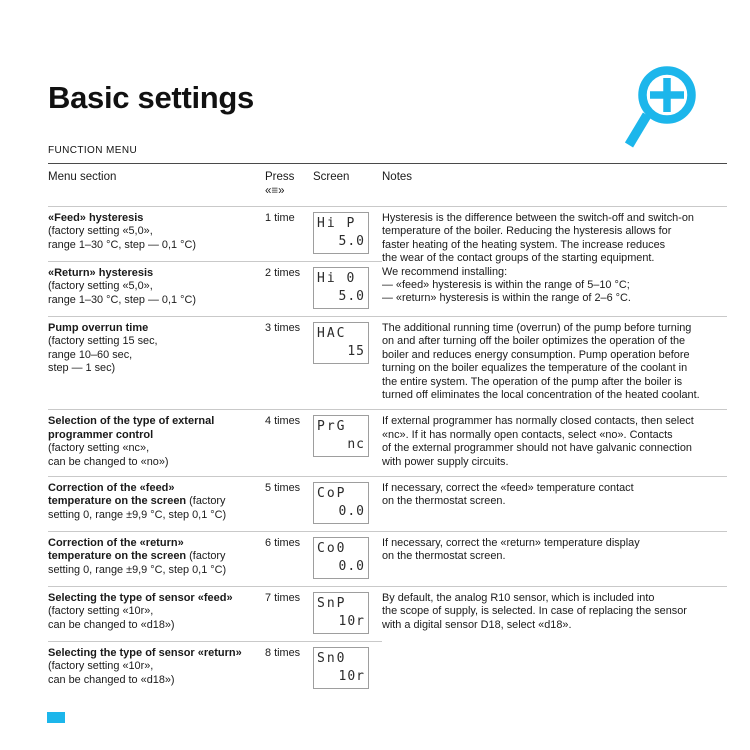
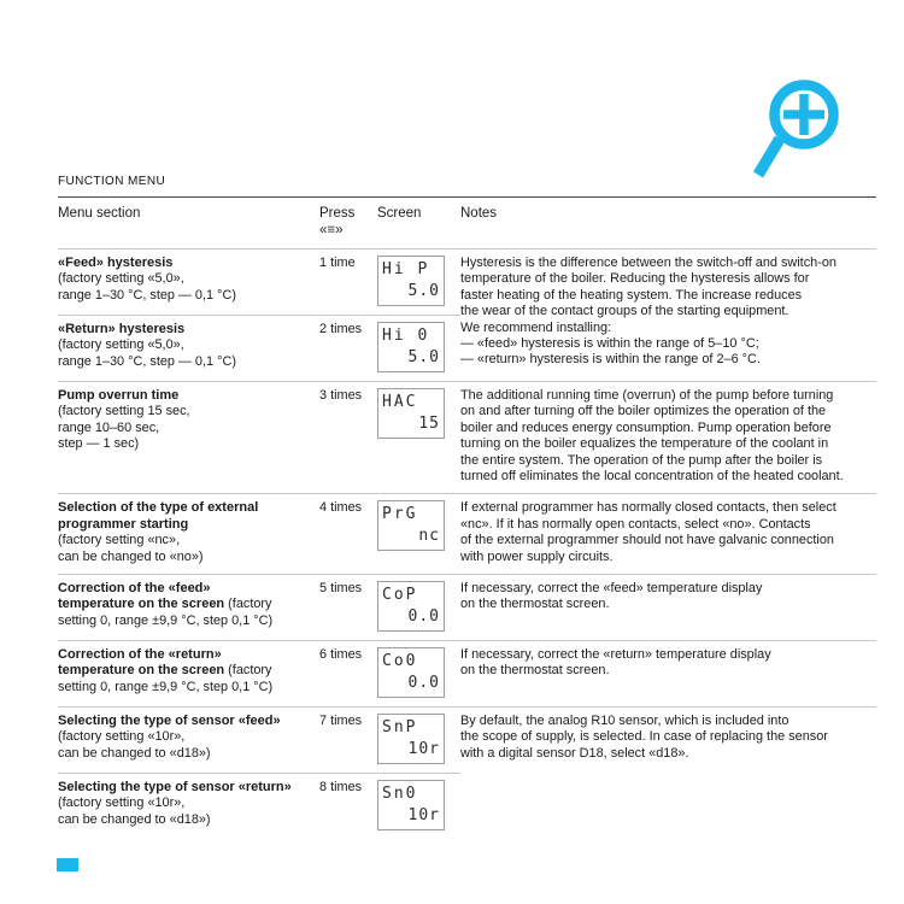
- Basic settings
  FUNCTION MENU
  Menu section	Press «≡»	Screen	Notes
  «Feed» hysteresis(factory setting «5,0», range 1–30 °C, step — 0,1 °C)	1 time	Hi P 5.0	Hysteresis is the difference between the switch-off and switch-on temperature of the boiler. Reducing the hysteresis allows for faster heating of the heating system. The increase reduces the wear of the contact groups of the starting equipment. We recommend installing: — «feed» hysteresis is within the range of 5–10 °C; — «return» hysteresis is within the range of 2–6 °C.
  «Return» hysteresis(factory setting «5,0», range 1–30 °C, step — 0,1 °C)	2 times	Hi 0 5.0
  Pump overrun time(factory setting 15 sec, range 10–60 sec, step — 1 sec)	3 times	HAC 15	The additional running time (overrun) of the pump before turning on and after turning off the boiler optimizes the operation of the boiler and reduces energy consumption. Pump operation before turning on the boiler equalizes the temperature of the coolant in the entire system. The operation of the pump after the boiler is turned off eliminates the local concentration of the heated coolant.
- Selection of the type of external programmer control(factory setting «nc», can be changed to «no»)	4 times	PrG nc	If external programmer has normally closed contacts, then select «nc». If it has normally open contacts, select «no». Contacts of the external programmer should not have galvanic connection with power supply circuits.
+ Selection of the type of external programmer starting(factory setting «nc», can be changed to «no»)	4 times	PrG nc	If external programmer has normally closed contacts, then select «nc». If it has normally open contacts, select «no». Contacts of the external programmer should not have galvanic connection with power supply circuits.
- Correction of the «feed» temperature on the screen (factory setting 0, range ±9,9 °C, step 0,1 °C)	5 times	CoP 0.0	If necessary, correct the «feed» temperature contact on the thermostat screen.
+ Correction of the «feed» temperature on the screen (factory setting 0, range ±9,9 °C, step 0,1 °C)	5 times	CoP 0.0	If necessary, correct the «feed» temperature display on the thermostat screen.
  Correction of the «return» temperature on the screen (factory setting 0, range ±9,9 °C, step 0,1 °C)	6 times	Co0 0.0	If necessary, correct the «return» temperature display on the thermostat screen.
  Selecting the type of sensor «feed»(factory setting «10r», can be changed to «d18»)	7 times	SnP 10r	By default, the analog R10 sensor, which is included into the scope of supply, is selected. In case of replacing the sensor with a digital sensor D18, select «d18».
  Selecting the type of sensor «return»(factory setting «10r», can be changed to «d18»)	8 times	Sn0 10r
